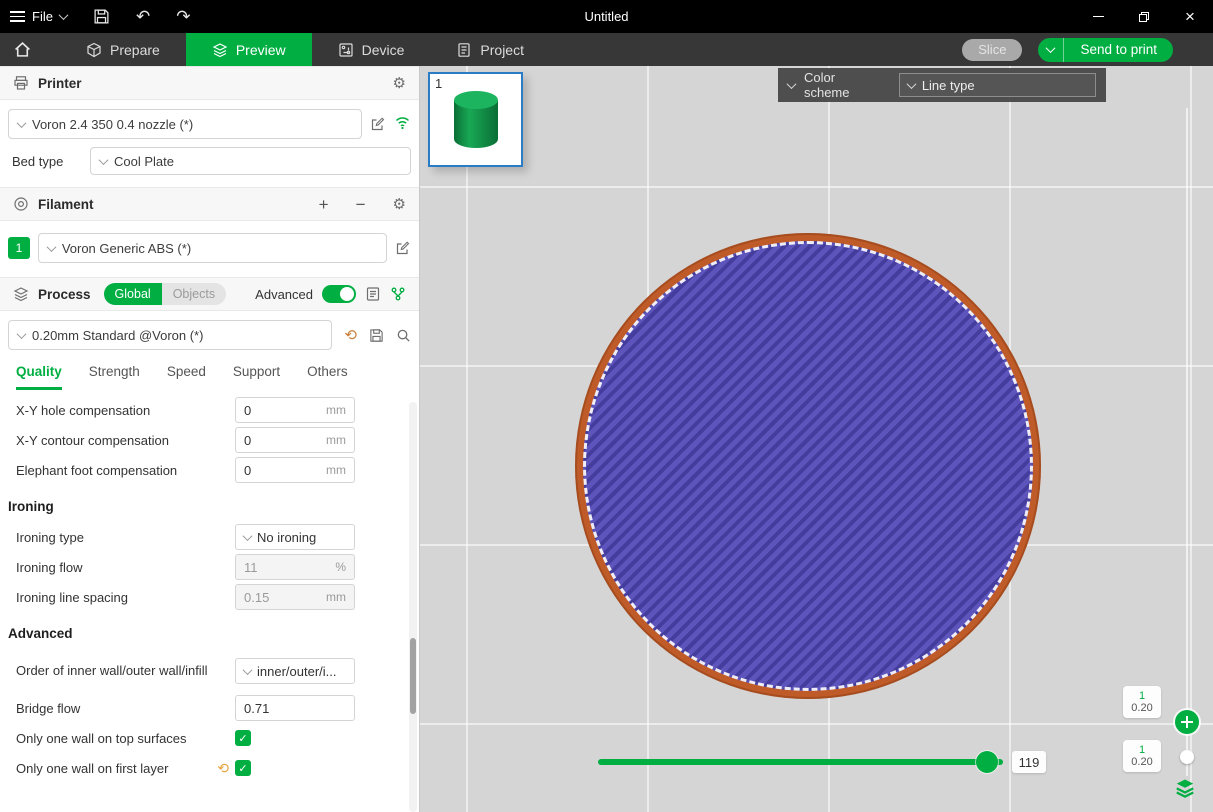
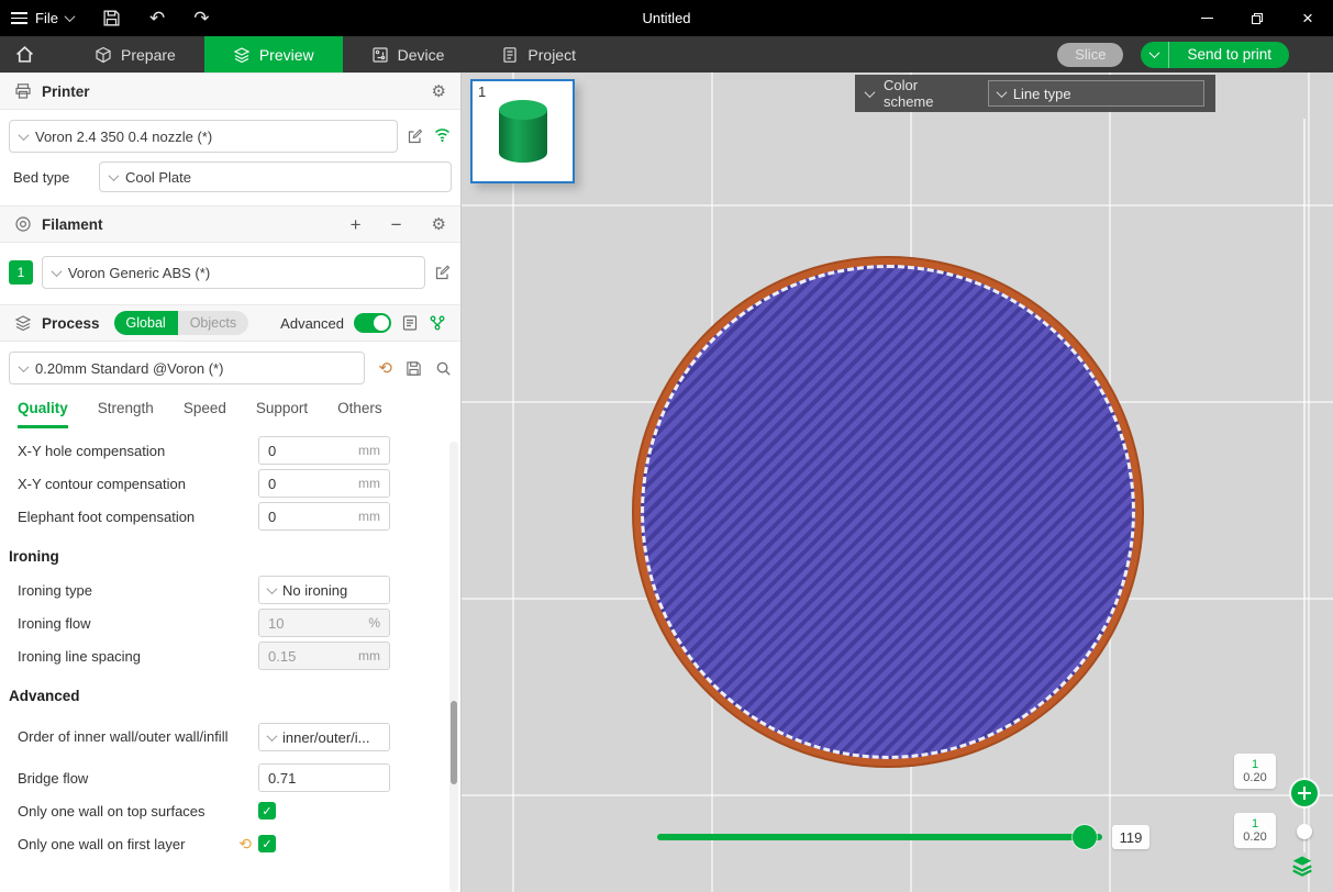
  File
  ↶
  ↷
  Untitled
  ×
  Prepare
  Preview
  Device
  Project
  Slice
  Send to print
  Printer
  ⚙
  Voron 2.4 350 0.4 nozzle (*)
  Bed type
  Cool Plate
  Filament
  +
  −
  ⚙
  1
  Voron Generic ABS (*)
  Process
  Global
  Objects
  Advanced
  0.20mm Standard @Voron (*)
  ⟲
  Quality
  Strength
  Speed
  Support
  Others
  X-Y hole compensation
  0
  mm
  X-Y contour compensation
  0
  mm
  Elephant foot compensation
  0
  mm
  Ironing
  Ironing type
  No ironing
  Ironing flow
- 11
+ 10
  %
  Ironing line spacing
  0.15
  mm
  Advanced
  Order of inner wall/outer wall/infill
  inner/outer/i...
  Bridge flow
  0.71
  Only one wall on top surfaces
  ✓
  Only one wall on first layer
  ⟲
  ✓
  1
  Color scheme
  Line type
  119
  1
  0.20
  1
  0.20
